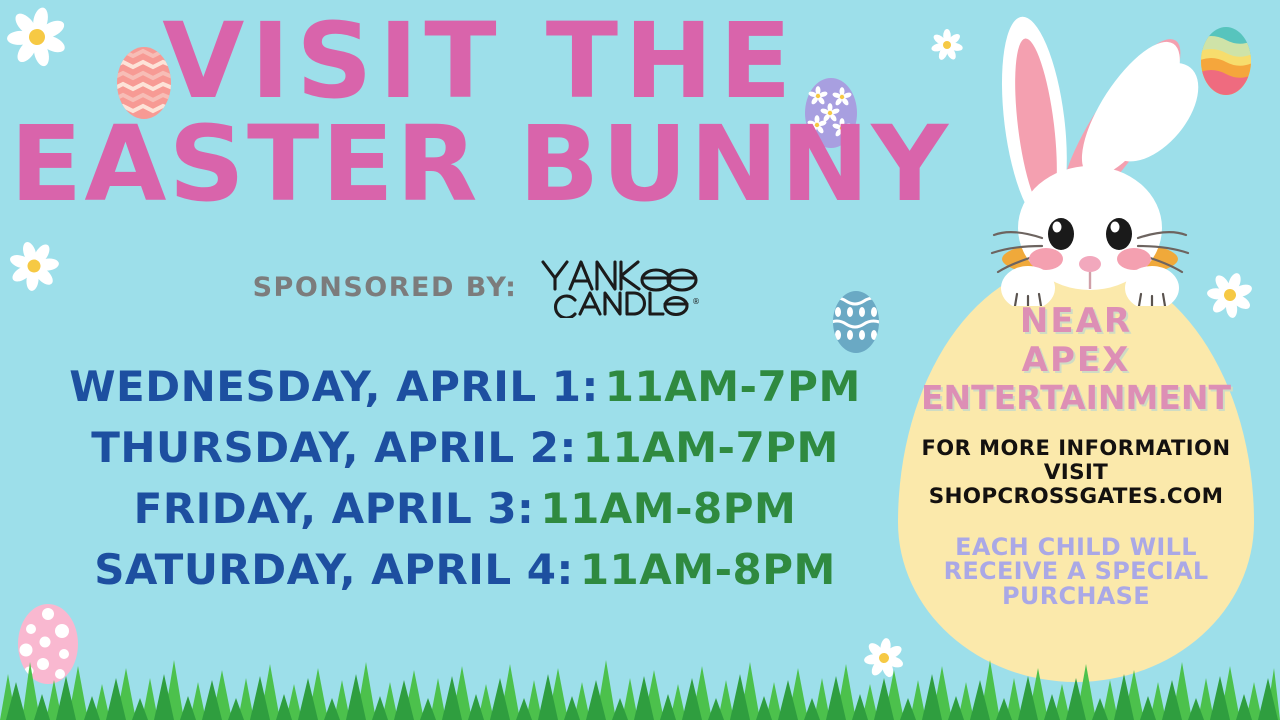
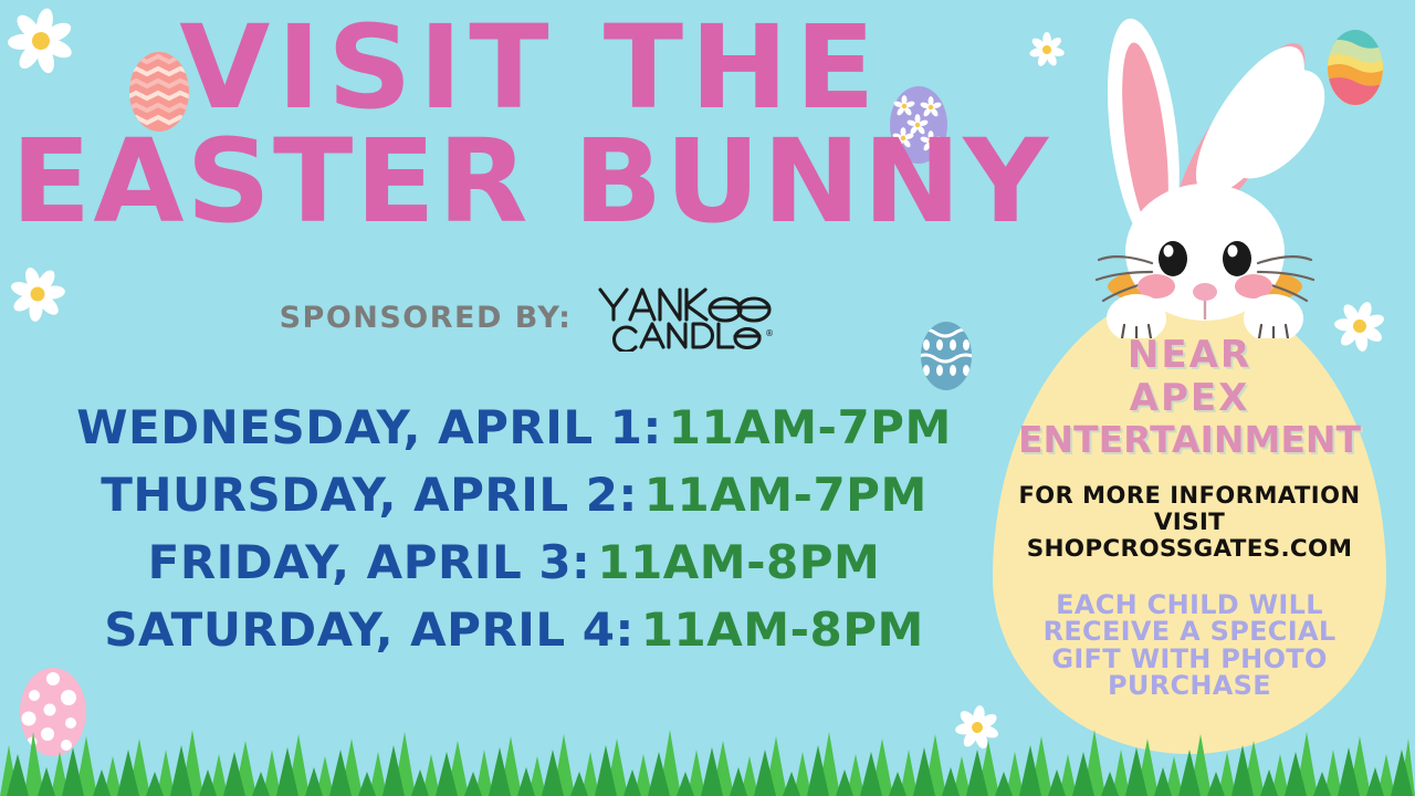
  VISIT THE
  EASTER BUNNY
  SPONSORED BY:
  ®
  WEDNESDAY, APRIL 1: 11AM-7PM
  THURSDAY, APRIL 2: 11AM-7PM
  FRIDAY, APRIL 3: 11AM-8PM
  SATURDAY, APRIL 4: 11AM-8PM
  NEAR
  APEX
  ENTERTAINMENT
  FOR MORE INFORMATION
  VISIT SHOPCROSSGATES.COM
  EACH CHILD WILL
  RECEIVE A SPECIAL
+ GIFT WITH PHOTO
  PURCHASE
